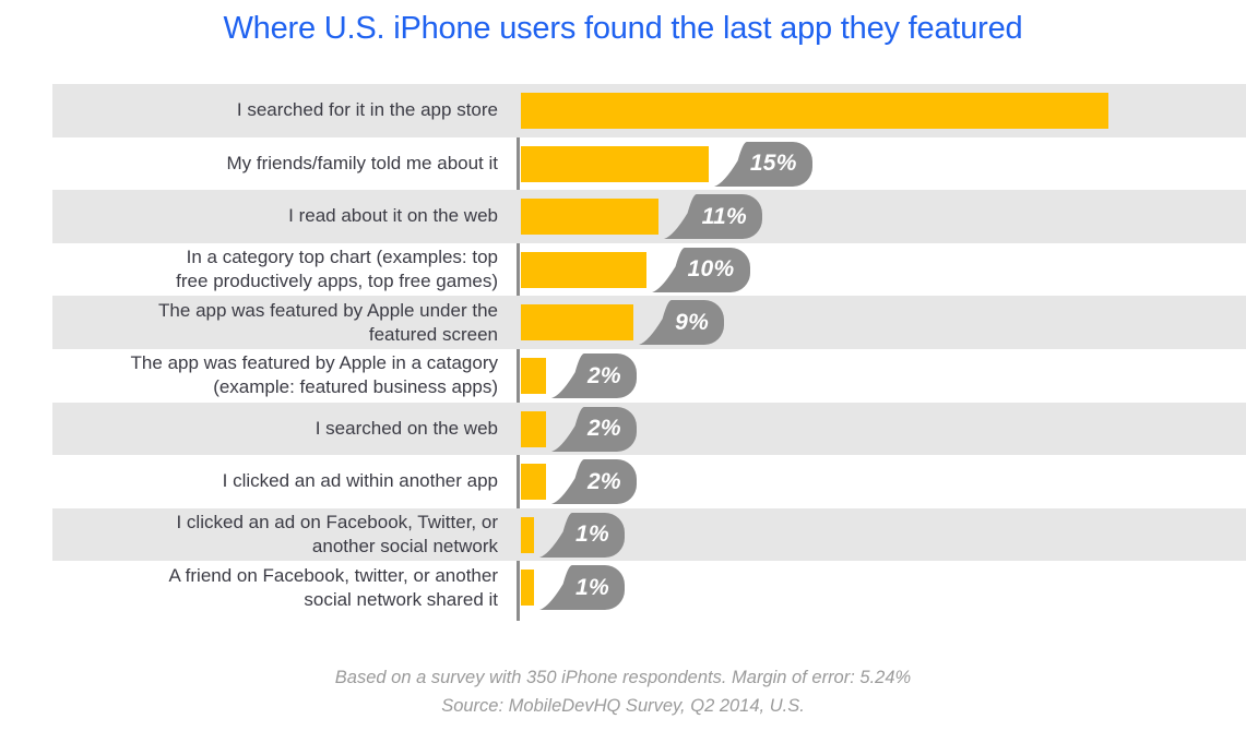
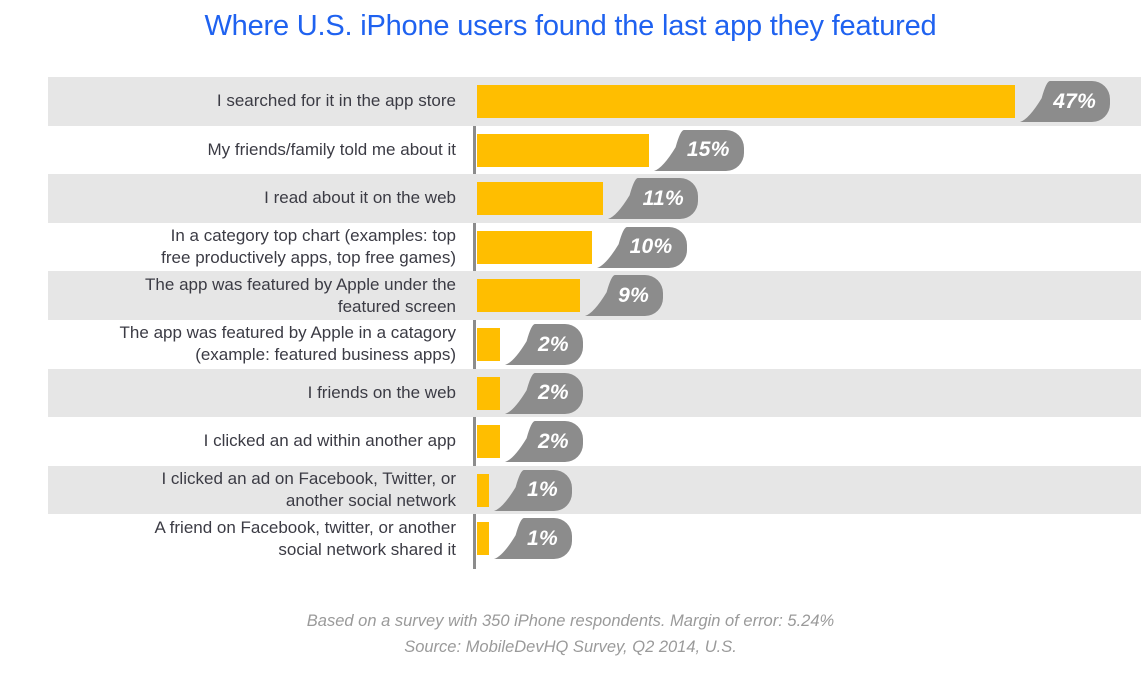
  Where U.S. iPhone users found the last app they featured
  I searched for it in the app store
+ 47%
  My friends/family told me about it
  15%
  I read about it on the web
  11%
  In a category top chart (examples: top
  free productively apps, top free games)
  10%
  The app was featured by Apple under the
  featured screen
  9%
  The app was featured by Apple in a catagory
  (example: featured business apps)
  2%
- I searched on the web
+ I friends on the web
  2%
  I clicked an ad within another app
  2%
  I clicked an ad on Facebook, Twitter, or
  another social network
  1%
  A friend on Facebook, twitter, or another
  social network shared it
  1%
  Based on a survey with 350 iPhone respondents. Margin of error: 5.24%
  Source: MobileDevHQ Survey, Q2 2014, U.S.
